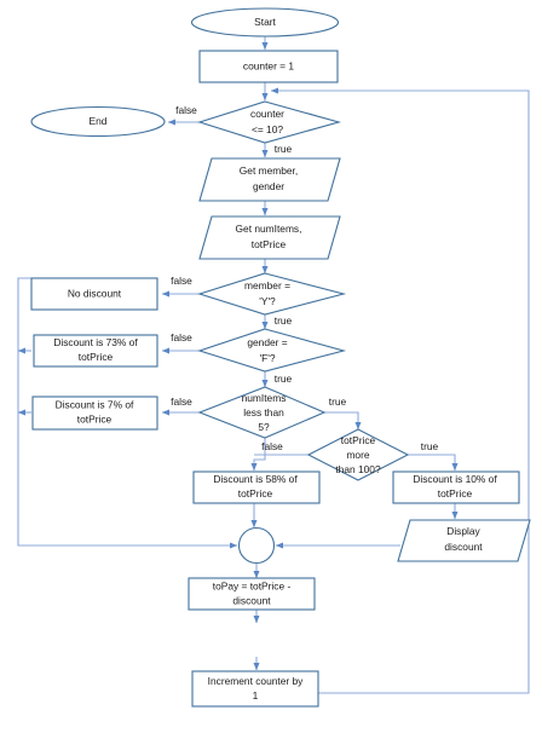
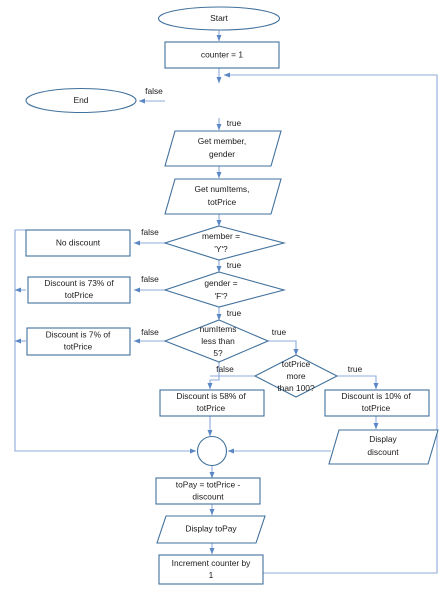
  Start
  counter = 1
  End
- counter
- <= 10?
  false
  true
  Get member,
  gender
  Get numItems,
  totPrice
  member =
  'Y'?
  false
  true
  No discount
  gender =
  'F'?
  false
  true
  Discount is 73% of
  totPrice
  numItems
  less than
  5?
  false
  true
  Discount is 7% of
  totPrice
  totPrice
  more
  than 100?
  false
  true
  Discount is 58% of
  totPrice
  Discount is 10% of
  totPrice
  Display
  discount
  toPay = totPrice -
  discount
+ Display toPay
  Increment counter by
  1
